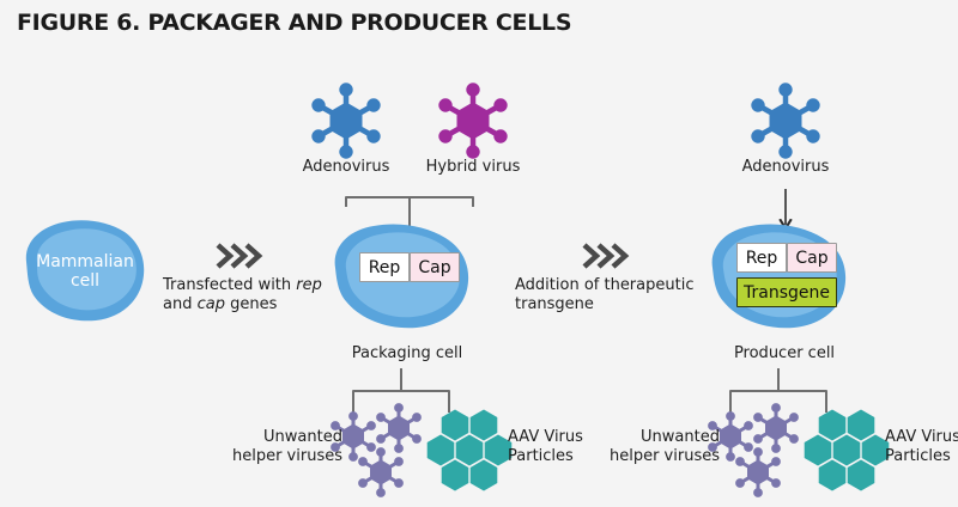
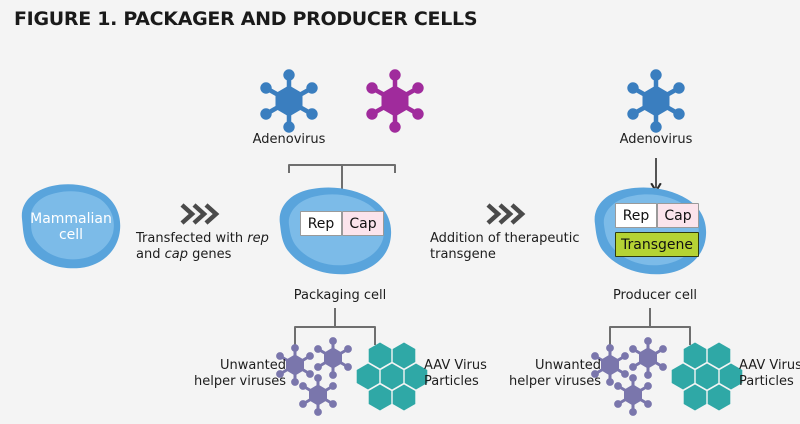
- FIGURE 6. PACKAGER AND PRODUCER CELLS
+ FIGURE 1. PACKAGER AND PRODUCER CELLS
  Adenovirus
- Hybrid virus
  Adenovirus
  Mammalian
  cell
  Transfected with rep
  and cap genes
  Addition of therapeutic
  transgene
  Rep
  Cap
  Packaging cell
  Rep
  Cap
  Transgene
  Producer cell
  Unwanted
  helper viruses
  AAV Virus
  Particles
  Unwanted
  helper viruses
  AAV Virus
  Particles
